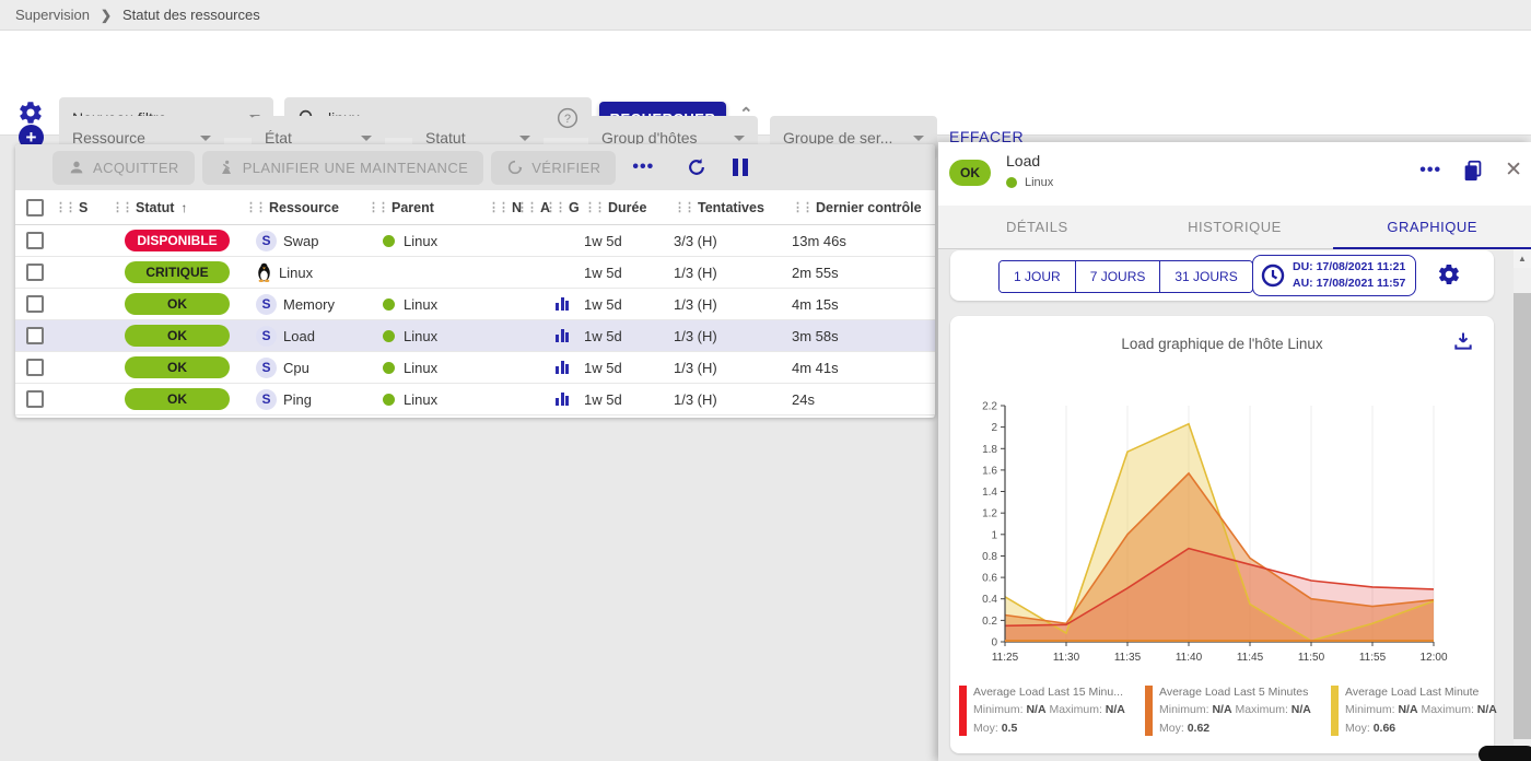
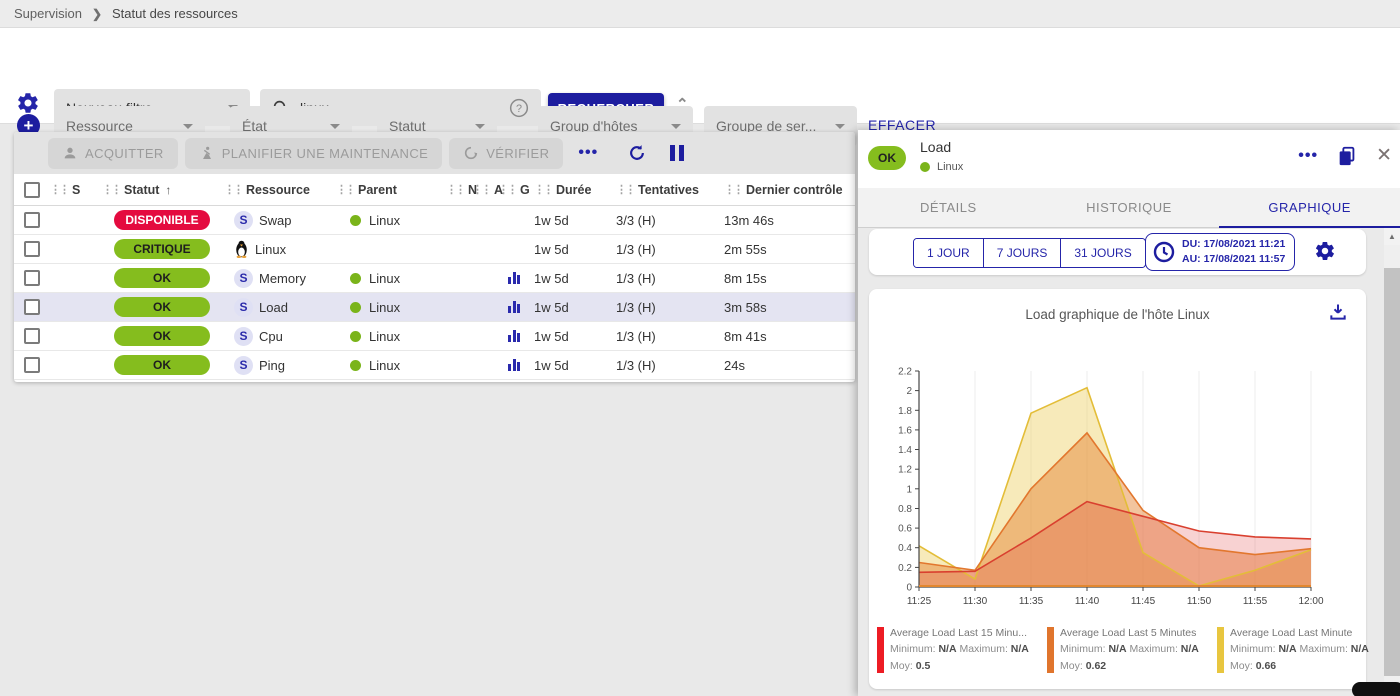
  Supervision
  ❯
  Statut des ressources
  ?
  ⌃
  +
  Ressource
  État
  Statut
  Group d'hôtes
  Groupe de ser...
  EFFACER
  ACQUITTER
  PLANIFIER UNE MAINTENANCE
  VÉRIFIER
  •••
  ⋮⋮
  S
  ⋮⋮
  Statut
  ↑
  ⋮⋮
  Ressource
  ⋮⋮
  Parent
  ⋮⋮
  N
  ⋮⋮
  A
  ⋮⋮
  G
  ⋮⋮
  Durée
  ⋮⋮
  Tentatives
  ⋮⋮
  Dernier contrôle
  DISPONIBLE
  S
  Swap
  Linux
  1w 5d
  3/3 (H)
  13m 46s
  CRITIQUE
  Linux
  1w 5d
  1/3 (H)
  2m 55s
  OK
  S
  Memory
  Linux
  1w 5d
  1/3 (H)
- 4m 15s
+ 8m 15s
  OK
  S
  Load
  Linux
  1w 5d
  1/3 (H)
  3m 58s
  OK
  S
  Cpu
  Linux
  1w 5d
  1/3 (H)
- 4m 41s
+ 8m 41s
  OK
  S
  Ping
  Linux
  1w 5d
  1/3 (H)
  24s
  OK
  Load
  Linux
  •••
  ✕
  DÉTAILS
  HISTORIQUE
  GRAPHIQUE
  1 JOUR
  7 JOURS
  31 JOURS
  DU: 17/08/2021 11:21
  AU: 17/08/2021 11:57
  Load graphique de l'hôte Linux
  0
  0.2
  0.4
  0.6
  0.8
  1
  1.2
  1.4
  1.6
  1.8
  2
  2.2
  11:25
  11:30
  11:35
  11:40
  11:45
  11:50
  11:55
  12:00
  Average Load Last 15 Minu...
  Minimum: N/A Maximum: N/A
  Moy: 0.5
  Average Load Last 5 Minutes
  Minimum: N/A Maximum: N/A
  Moy: 0.62
  Average Load Last Minute
  Minimum: N/A Maximum: N/A
  Moy: 0.66
  ▲
